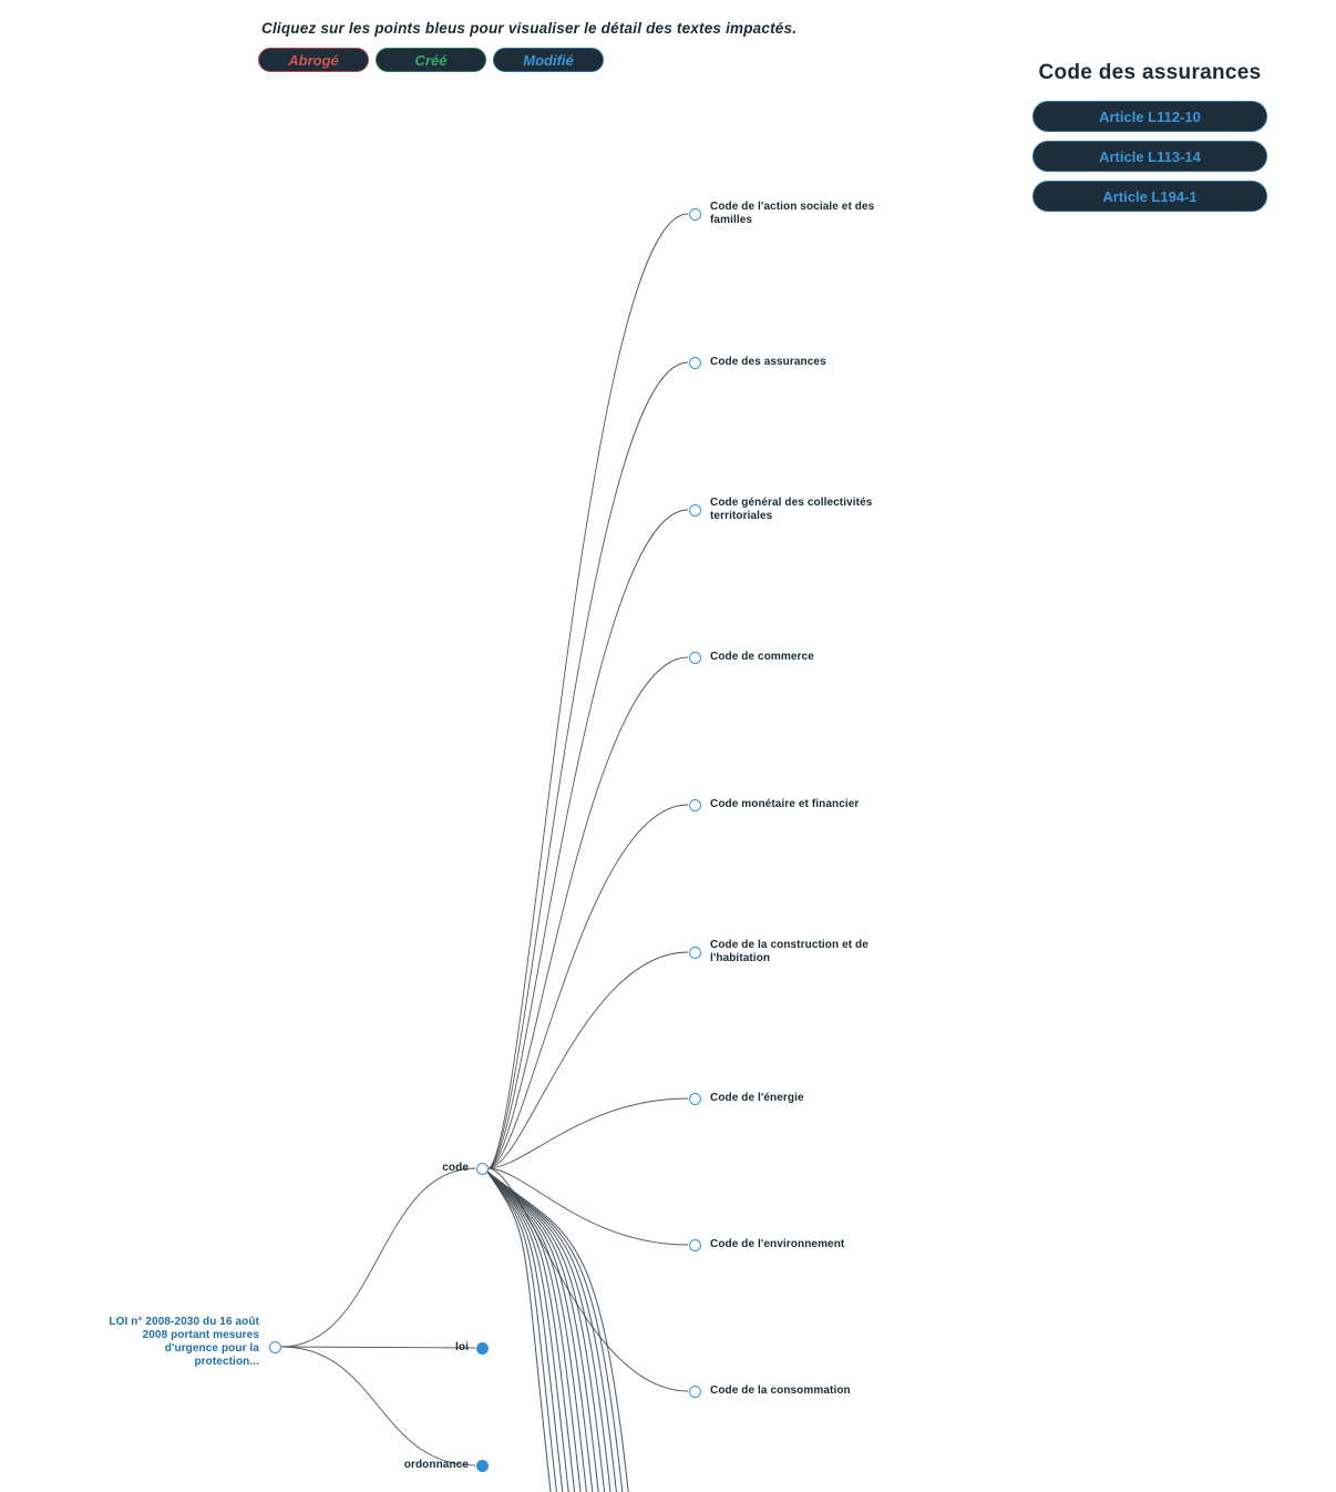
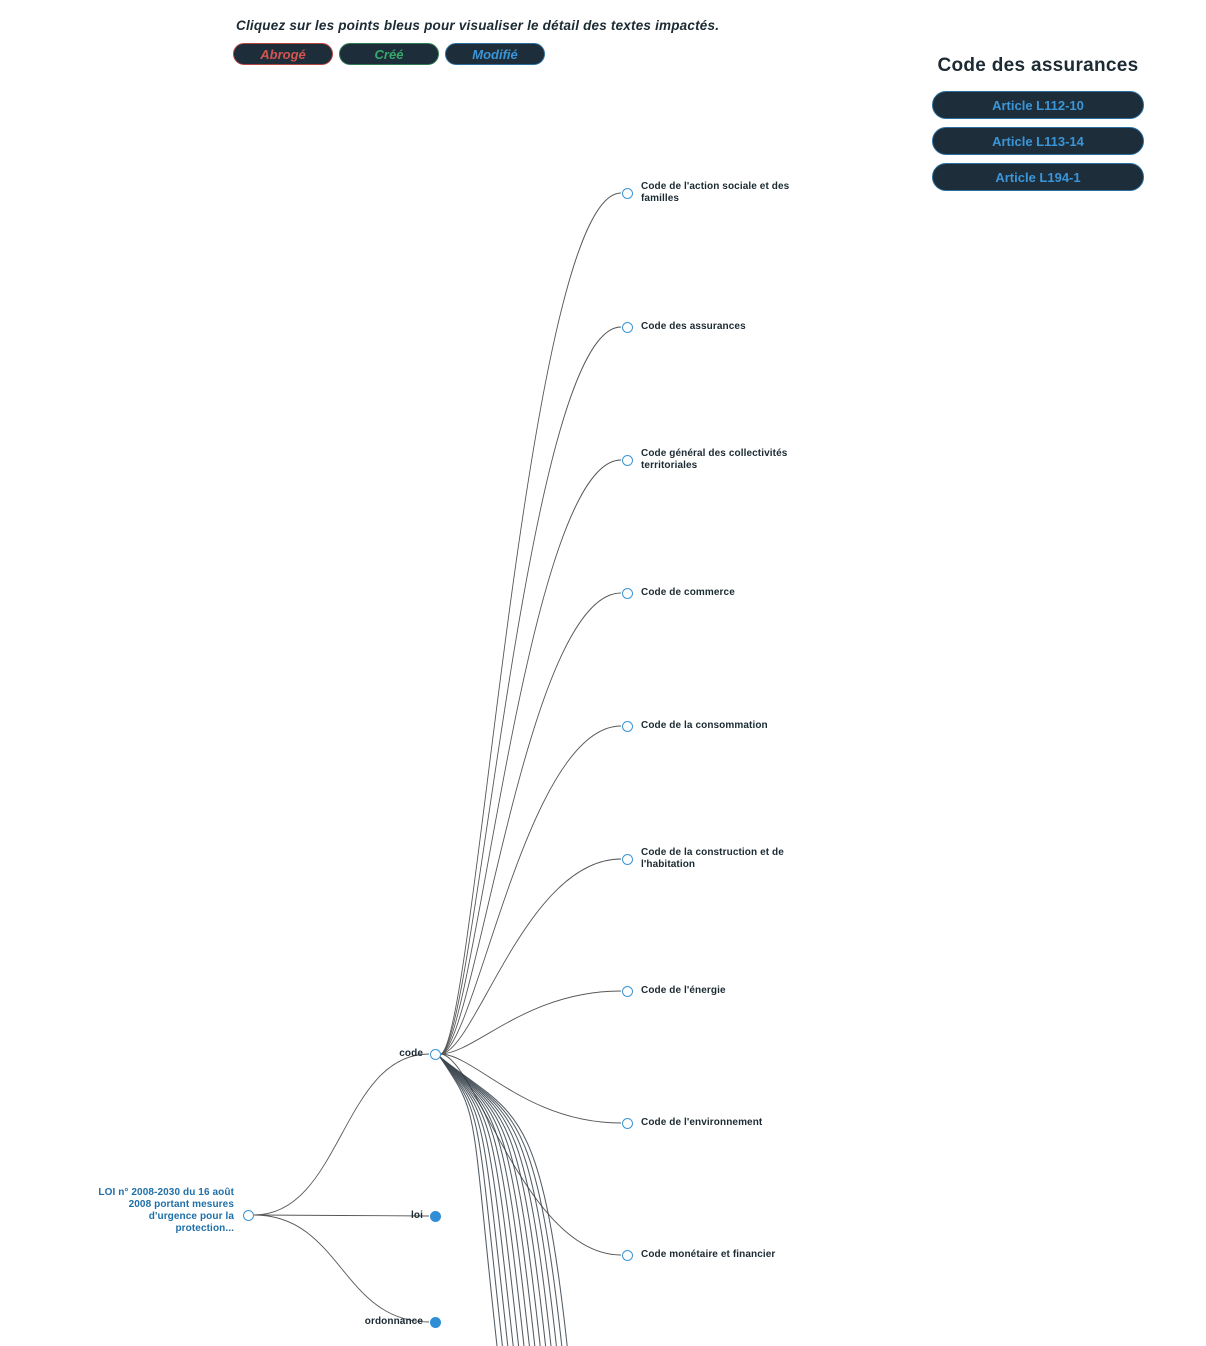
  Cliquez sur les points bleus pour visualiser le détail des textes impactés.
  Abrogé
  Créé
  Modifié
  Code des assurances
  Article L112-10
  Article L113-14
  Article L194-1
  LOI n° 2008-2030 du 16 août 2008 portant mesures d'urgence pour la protection...
  code
  loi
  ordonnance
  Code de l'action sociale et des familles
  Code des assurances
  Code général des collectivités territoriales
  Code de commerce
- Code monétaire et financier
+ Code de la consommation
  Code de la construction et de l'habitation
  Code de l'énergie
  Code de l'environnement
- Code de la consommation
+ Code monétaire et financier
